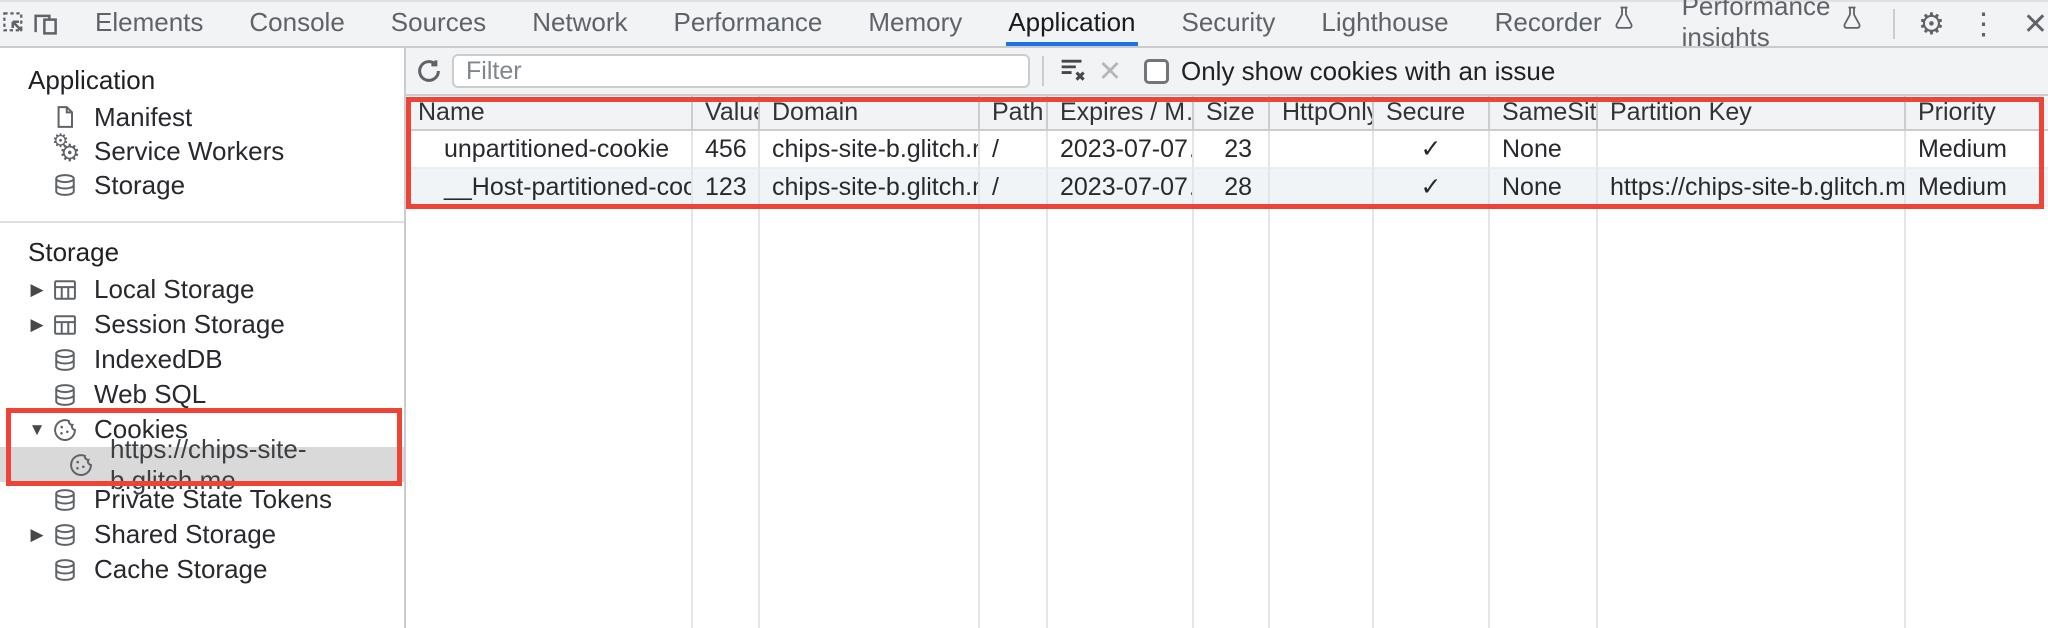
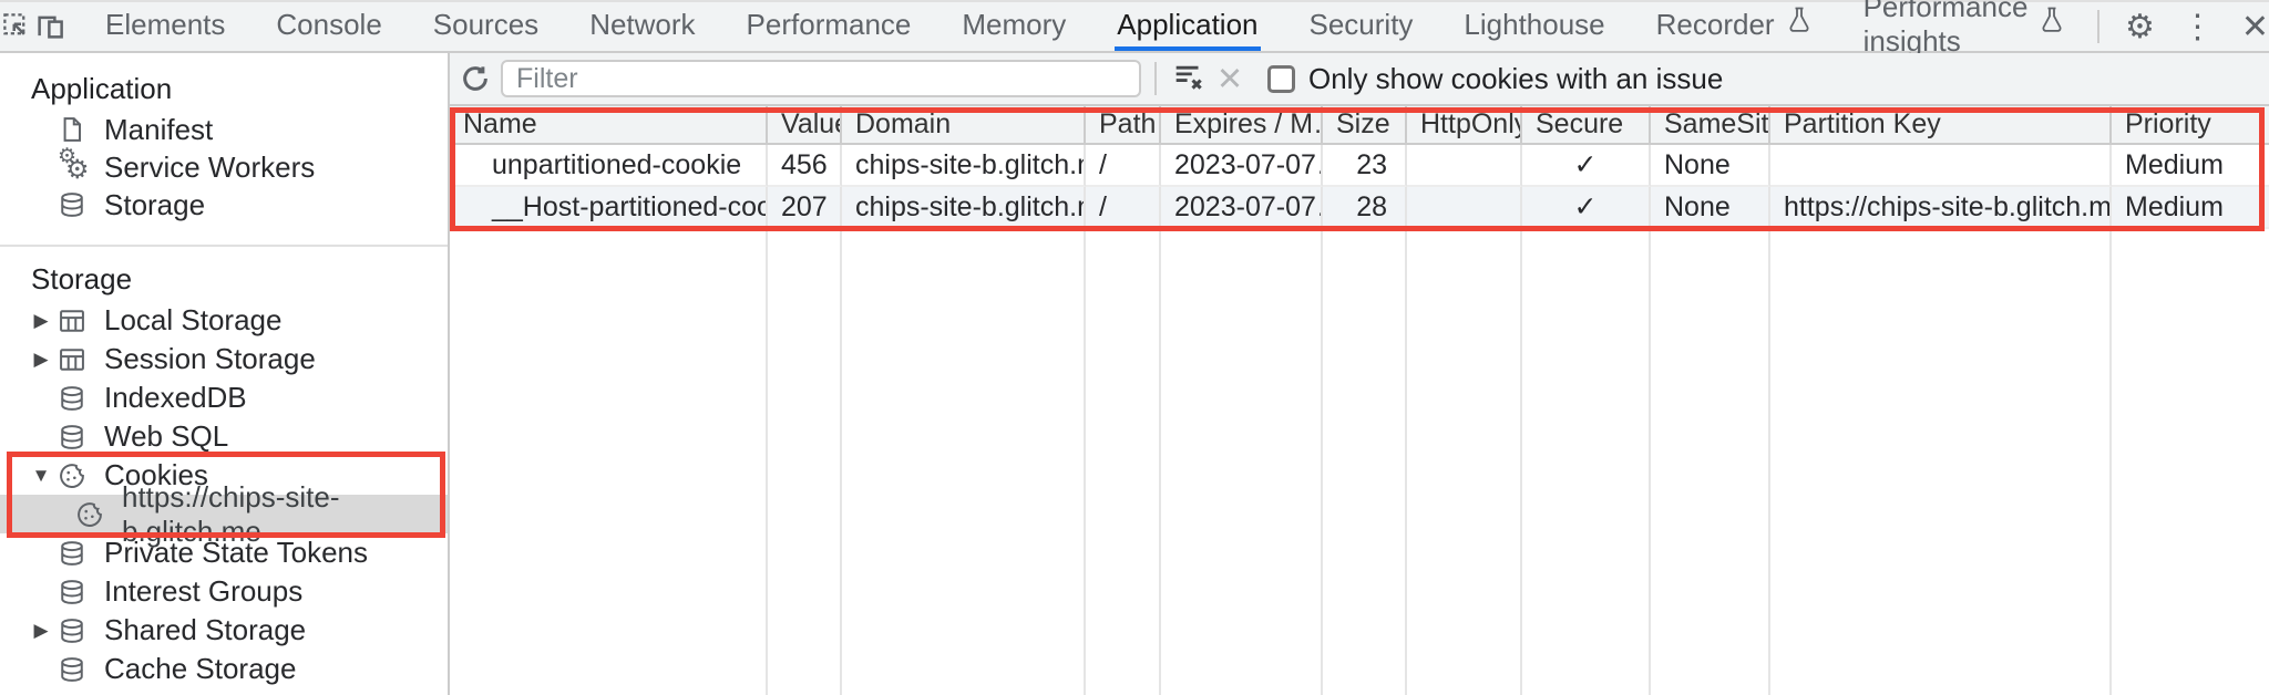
  Elements
  Console
  Sources
  Network
  Performance
  Memory
  Application
  Security
  Lighthouse
  Recorder
  Performance insights
  ⚙
  ⋮
  ✕
  Application
  Manifest
  ⚙
  ⚙
  Service Workers
  Storage
  Storage
  ▶
  Local Storage
  ▶
  Session Storage
  IndexedDB
  Web SQL
  ▼
  Cookies
  https://chips-site-b.glitch.me
  Private State Tokens
+ Interest Groups
  ▶
  Shared Storage
  Cache Storage
  Filter
  ✕
  Only show cookies with an issue
  Name
  Valu
  Domain
  Path
  Expires / M
  Size
  HttpOnly
  Secure
  SameSit
  Partition Key
  Priority
  unpartitioned-cookie
  456
  chips-site-b.glitch.
  /
  2023-07-07
  23
  ✓
  None
  Medium
  __Host-partitioned-coo
- 123
+ 207
  chips-site-b.glitch.
  /
  2023-07-07
  28
  ✓
  None
  https://chips-site-b.glitch.m
  Medium
